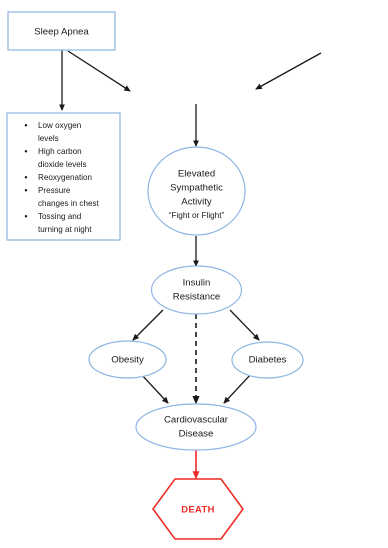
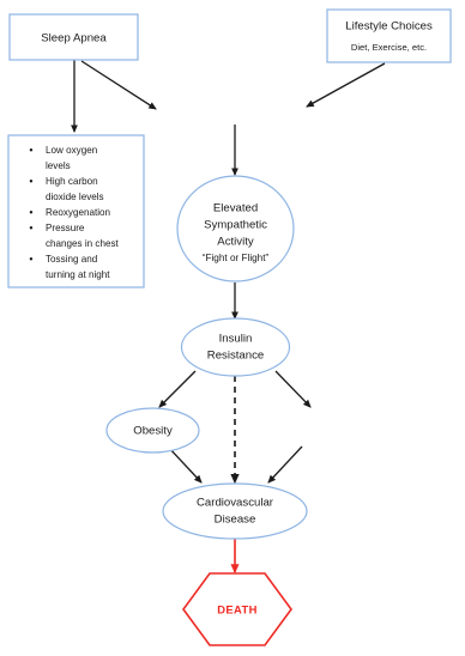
  Sleep Apnea
+ Lifestyle Choices
+ Diet, Exercise, etc.
  •
  Low oxygen
  levels
  •
  High carbon
  dioxide levels
  •
  Reoxygenation
  •
  Pressure
  changes in chest
  •
  Tossing and
  turning at night
  Elevated
  Sympathetic
  Activity
  “Fight or Flight”
  Insulin
  Resistance
  Obesity
- Diabetes
  Cardiovascular
  Disease
  DEATH
